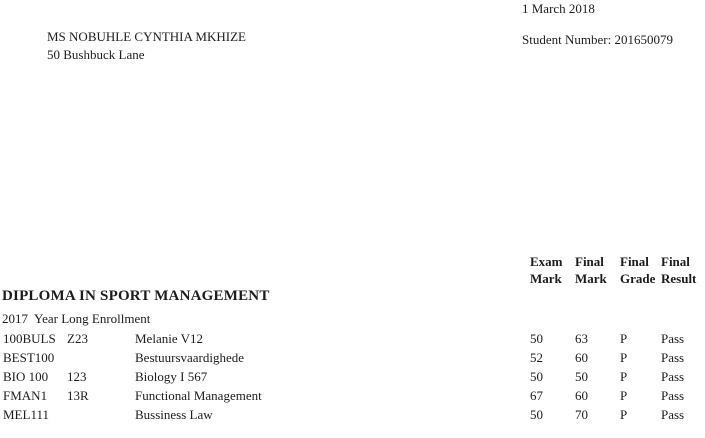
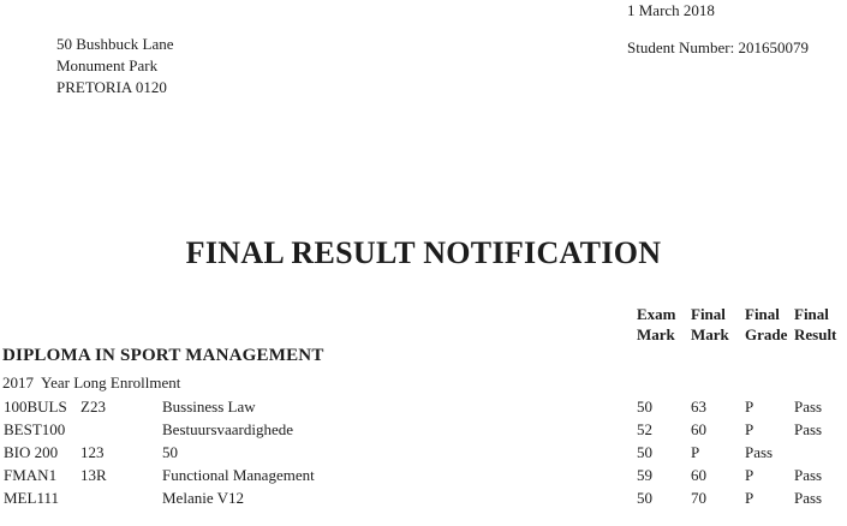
  1 March 2018
- MS NOBUHLE CYNTHIA MKHIZE
  50 Bushbuck Lane
+ Monument Park
+ PRETORIA 0120
  Student Number: 201650079
+ FINAL RESULT NOTIFICATION
  Exam
  Mark
  Final
  Mark
  Final
  Grade
  Final
  Result
  DIPLOMA IN SPORT MANAGEMENT
  2017 Year Long Enrollment
  100BULS
  Z23
- Melanie V12
+ Bussiness Law
  50
  63
  P
  Pass
  BEST100
  Bestuursvaardighede
  52
  60
  P
  Pass
- BIO 100
+ BIO 200
  123
- Biology I 567
  50
  50
  P
  Pass
  FMAN1
  13R
  Functional Management
- 67
+ 59
  60
  P
  Pass
  MEL111
- Bussiness Law
+ Melanie V12
  50
  70
  P
  Pass
